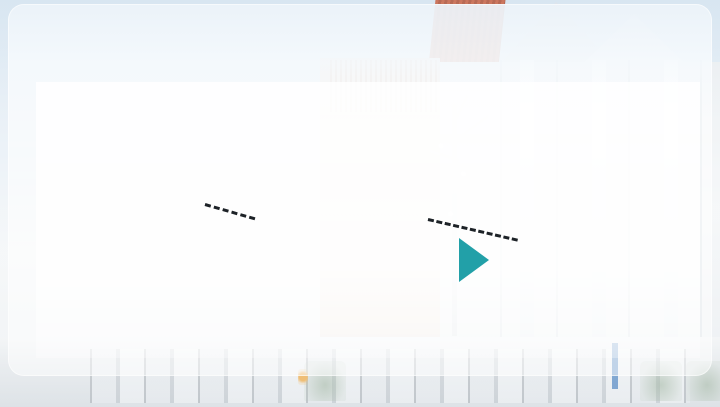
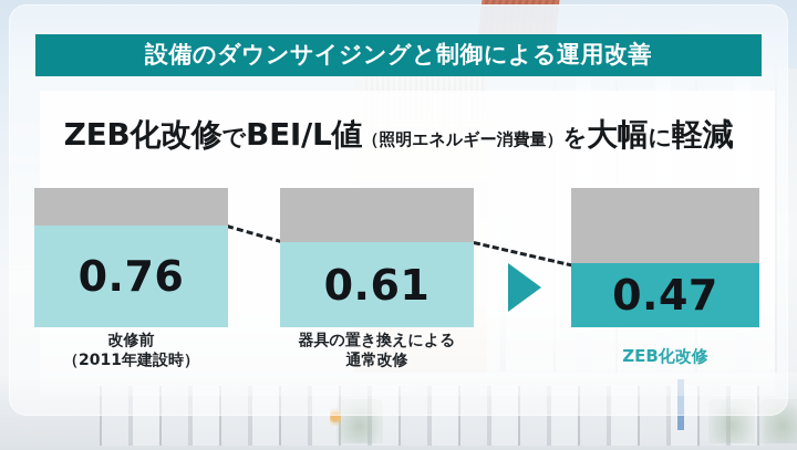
+ 設備のダウンサイジングと制御による運用改善
+ ZEB化改修でBEI/L値（照明エネルギー消費量）を大幅に軽減
+ 0.76
+ 改修前
+ （2011年建設時）
+ 0.61
+ 器具の置き換えによる
+ 通常改修
+ 0.47
+ ZEB化改修
